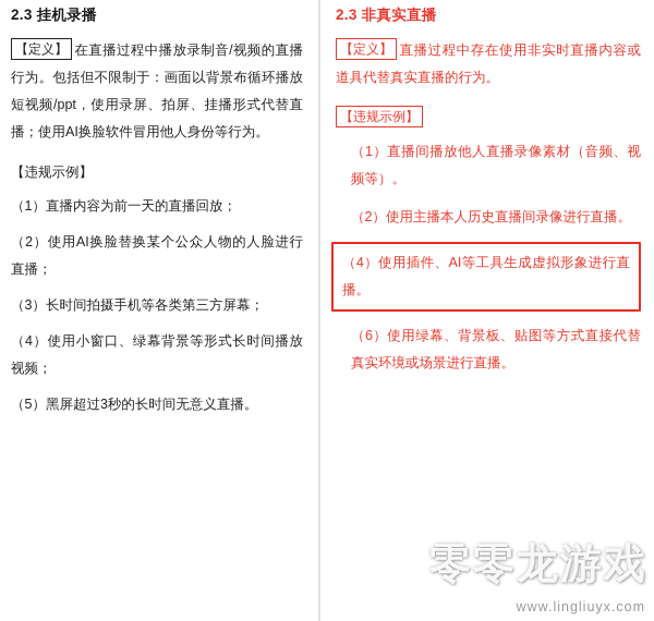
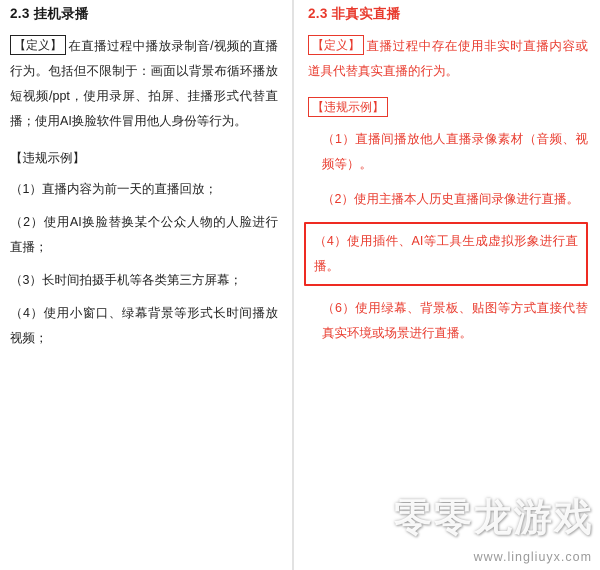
  2.3 挂机录播
  【定义】 在直播过程中播放录制音/视频的直播行为。包括但不限制于：画面以背景布循环播放短视频/ppt，使用录屏、拍屏、挂播形式代替直播；使用AI换脸软件冒用他人身份等行为。
  【违规示例】
  （1）直播内容为前一天的直播回放；
  （2）使用AI换脸替换某个公众人物的人脸进行直播；
  （3）长时间拍摄手机等各类第三方屏幕；
  （4）使用小窗口、绿幕背景等形式长时间播放视频；
- （5）黑屏超过3秒的长时间无意义直播。
  2.3 非真实直播
  【定义】 直播过程中存在使用非实时直播内容或道具代替真实直播的行为。
  【违规示例】
  （1）直播间播放他人直播录像素材（音频、视频等）。
  （2）使用主播本人历史直播间录像进行直播。
  （4）使用插件、AI等工具生成虚拟形象进行直播。
  （6）使用绿幕、背景板、贴图等方式直接代替真实环境或场景进行直播。
  零零龙游戏
  www.lingliuyx.com
